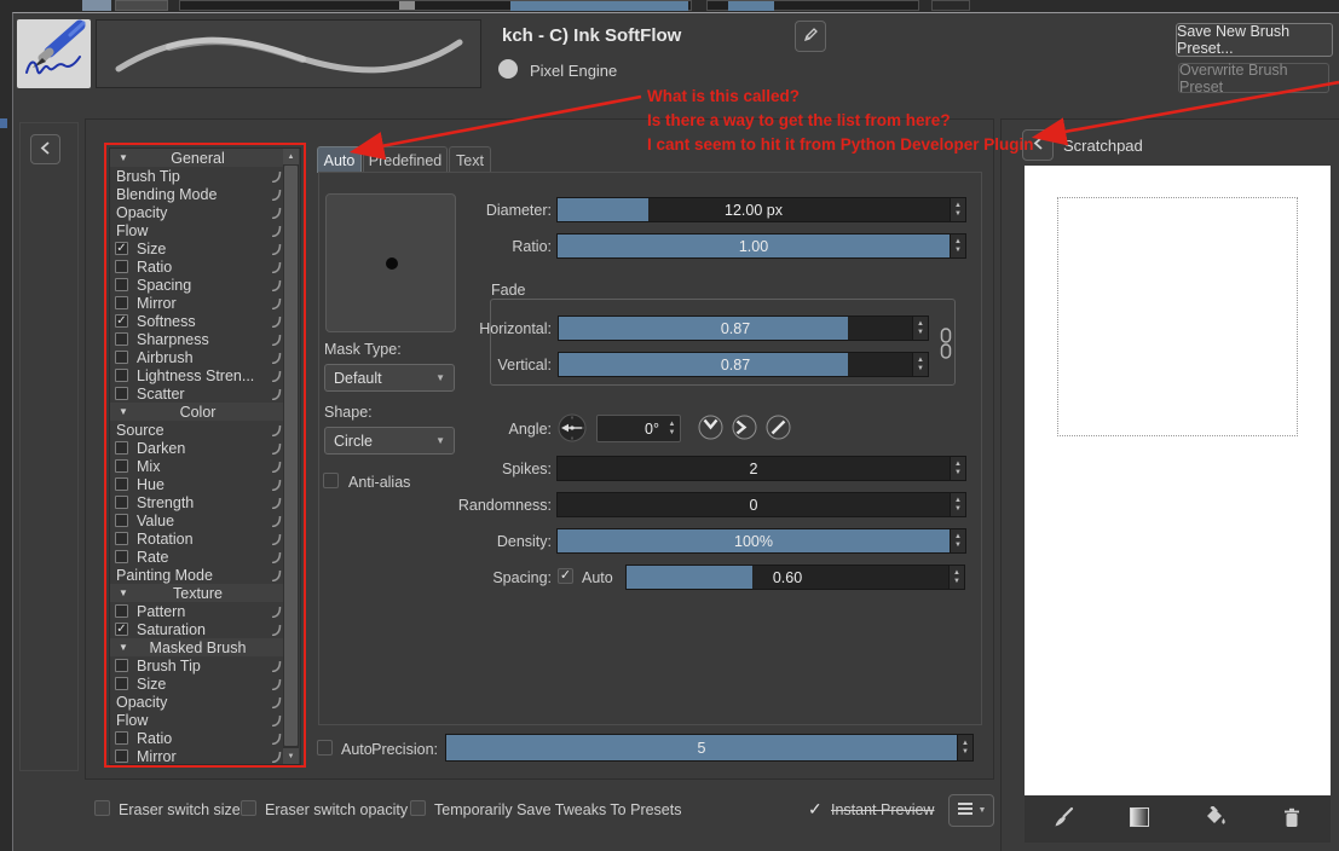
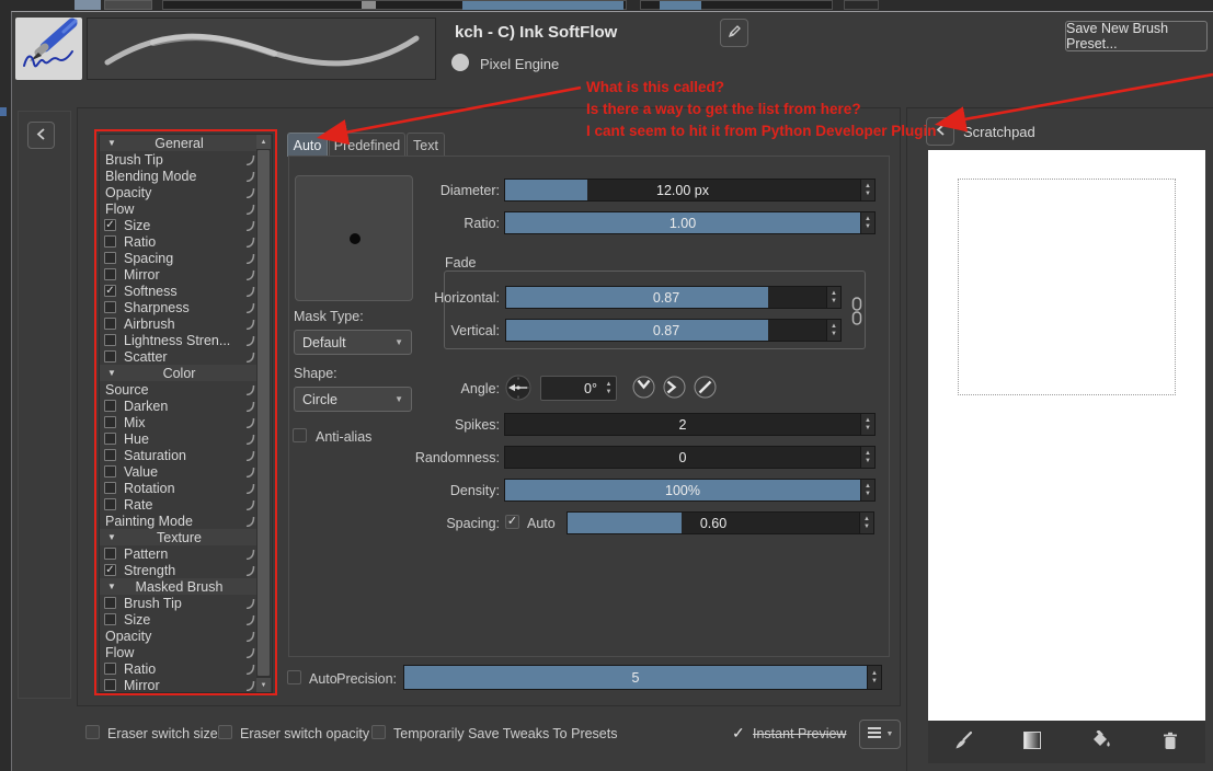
  kch - C) Ink SoftFlow
  Pixel Engine
  Save New Brush Preset...
- Overwrite Brush Preset
  ▼
  General
  Brush Tip
  Blending Mode
  Opacity
  Flow
  ✓
  Size
  Ratio
  Spacing
  Mirror
  ✓
  Softness
  Sharpness
  Airbrush
  Lightness Stren...
  Scatter
  ▼
  Color
  Source
  Darken
  Mix
  Hue
- Strength
+ Saturation
  Value
  Rotation
  Rate
  Painting Mode
  ▼
  Texture
  Pattern
  ✓
- Saturation
+ Strength
  ▼
  Masked Brush
  Brush Tip
  Size
  Opacity
  Flow
  Ratio
  Mirror
  Auto
  Predefined
  Text
  Mask Type:
  Default
  ▼
  Shape:
  Circle
  ▼
  Anti-alias
  Diameter:
  12.00 px
  Ratio:
  1.00
  Fade
  Horizontal:
  0.87
  Vertical:
  0.87
  Angle:
  0°
  Spikes:
  2
  Randomness:
  0
  Density:
  100%
  Spacing:
  ✓
  Auto
  0.60
  Auto
  Precision:
  5
  Eraser switch size
  Eraser switch opacity
  Temporarily Save Tweaks To Presets
  ✓
  Instant Preview
  Scratchpad
  What is this called?
  Is there a way to get the list from here?
  I cant seem to hit it from Python Developer Plugin
